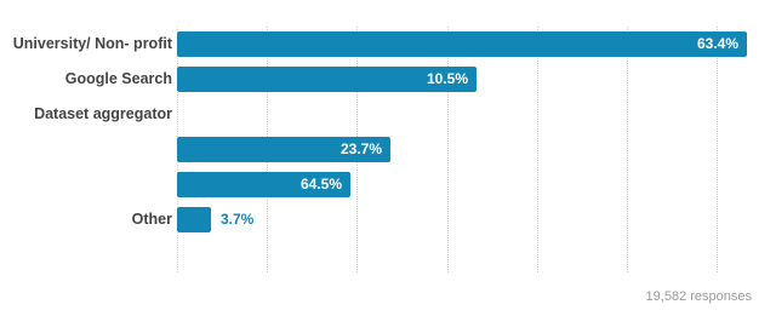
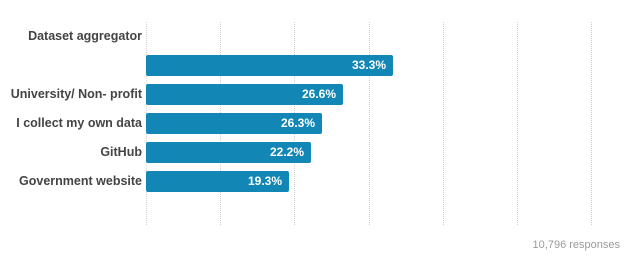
- University/ Non- profit
+ Dataset aggregator
- 63.4%
- Google Search
- 10.5%
+ 33.3%
- Dataset aggregator
+ University/ Non- profit
+ 26.6%
+ I collect my own data
- 23.7%
+ 26.3%
+ GitHub
+ 22.2%
+ Government website
- 64.5%
+ 19.3%
- Other
- 3.7%
- 19,582 responses
+ 10,796 responses
